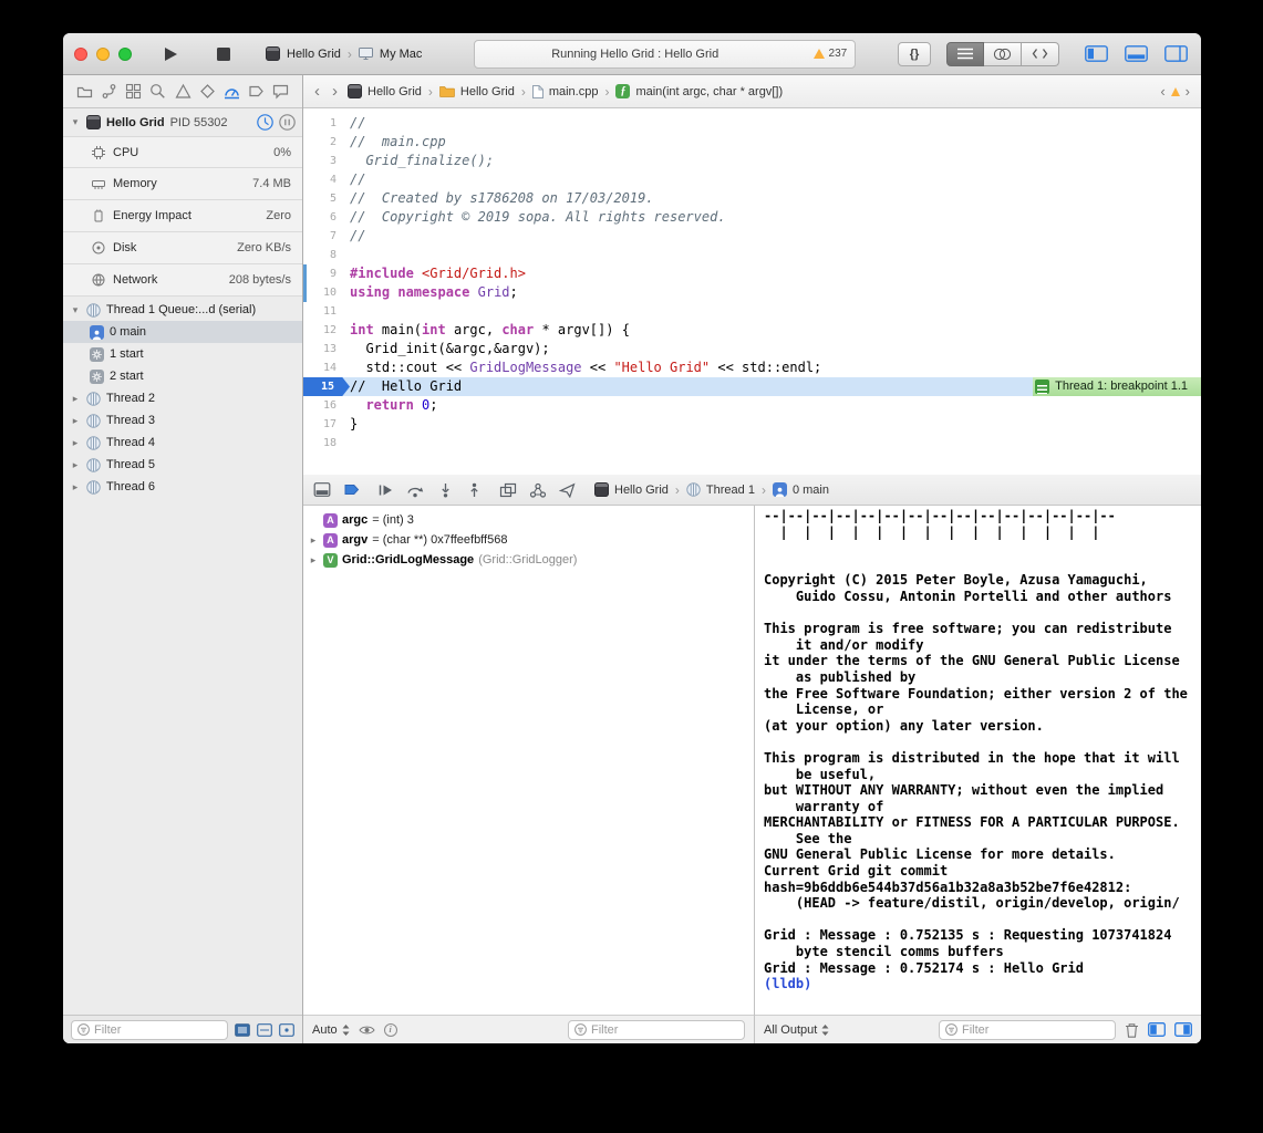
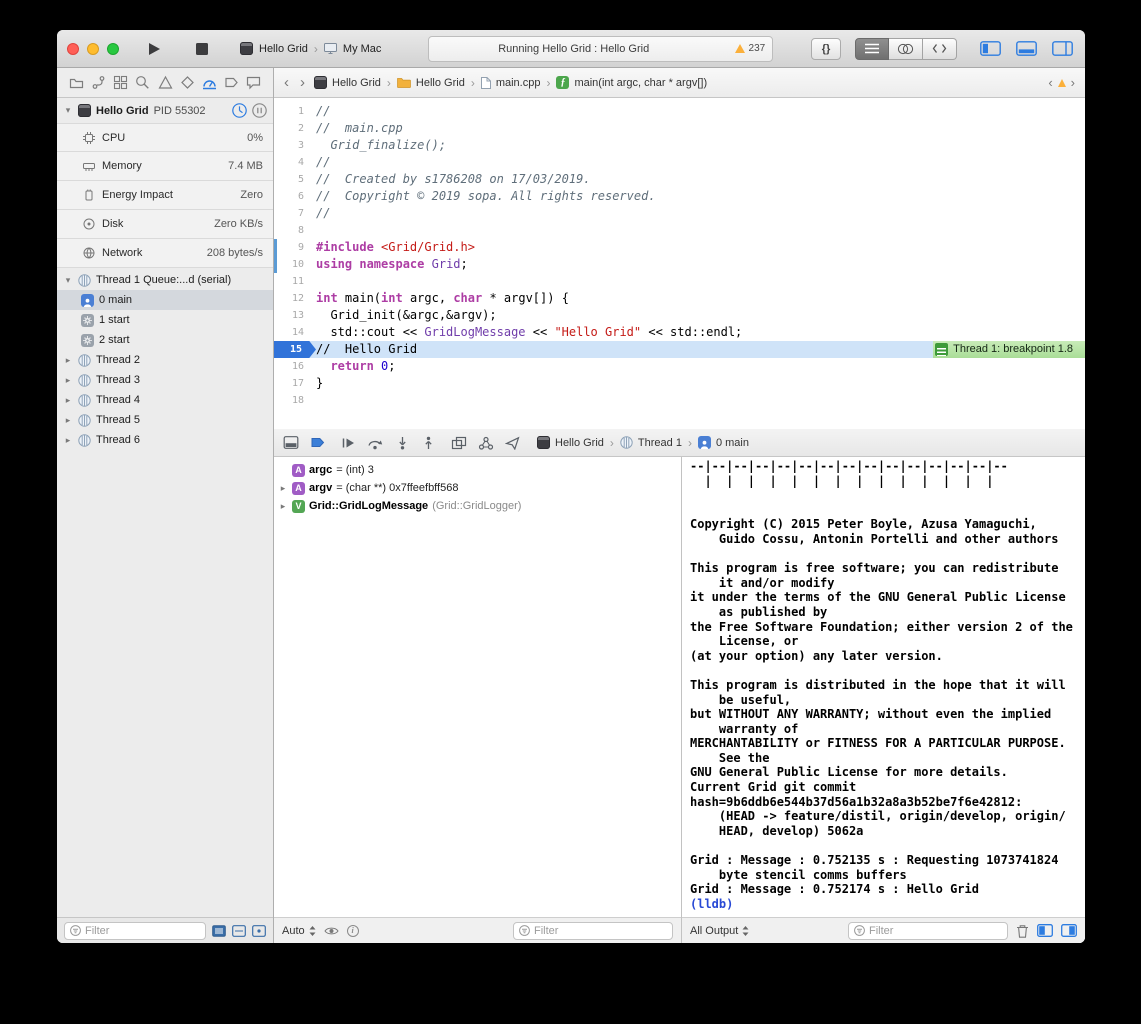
  Hello Grid
  ›
  My Mac
  Running Hello Grid : Hello Grid
  237
  {}
  ▾
  Hello Grid
  PID 55302
  CPU
  0%
  Memory
  7.4 MB
  Energy Impact
  Zero
  Disk
  Zero KB/s
  Network
  208 bytes/s
  ▾
  Thread 1 Queue:...d (serial)
  0 main
  1 start
  2 start
  ▸
  Thread 2
  ▸
  Thread 3
  ▸
  Thread 4
  ▸
  Thread 5
  ▸
  Thread 6
  Filter
  ‹
  ›
  Hello Grid
  ›
  Hello Grid
  ›
  main.cpp
  ›
  ƒ
  main(int argc, char * argv[])
  ‹
  ›
  1
  //
  2
  // main.cpp
  3
  Grid_finalize();
  4
  //
  5
  // Created by s1786208 on 17/03/2019.
  6
  // Copyright © 2019 sopa. All rights reserved.
  7
  //
  8
  9
  #include <Grid/Grid.h>
  10
  using namespace Grid;
  11
  12
  int main(int argc, char * argv[]) {
  13
  Grid_init(&argc,&argv);
  14
  std::cout << GridLogMessage << "Hello Grid" << std::endl;
  15
  // Hello Grid
- Thread 1: breakpoint 1.1
+ Thread 1: breakpoint 1.8
  16
  return 0;
  17
  }
  18
  Hello Grid
  ›
  Thread 1
  ›
  0 main
  A
  argc
  = (int) 3
  ▸
  A
  argv
  = (char **) 0x7ffeefbff568
  ▸
  V
  Grid::GridLogMessage
  (Grid::GridLogger)
  Auto
  i
  Filter
  --|--|--|--|--|--|--|--|--|--|--|--|--|--|--
  | | | | | | | | | | | | | |
  Copyright (C) 2015 Peter Boyle, Azusa Yamaguchi,
  Guido Cossu, Antonin Portelli and other authors
  This program is free software; you can redistribute
  it and/or modify
  it under the terms of the GNU General Public License
  as published by
  the Free Software Foundation; either version 2 of the
  License, or
  (at your option) any later version.
  This program is distributed in the hope that it will
  be useful,
  but WITHOUT ANY WARRANTY; without even the implied
  warranty of
  MERCHANTABILITY or FITNESS FOR A PARTICULAR PURPOSE.
  See the
  GNU General Public License for more details.
  Current Grid git commit
  hash=9b6ddb6e544b37d56a1b32a8a3b52be7f6e42812:
  (HEAD -> feature/distil, origin/develop, origin/
+ HEAD, develop) 5062a
  Grid : Message : 0.752135 s : Requesting 1073741824
  byte stencil comms buffers
  Grid : Message : 0.752174 s : Hello Grid
  (lldb)
  All Output
  Filter
